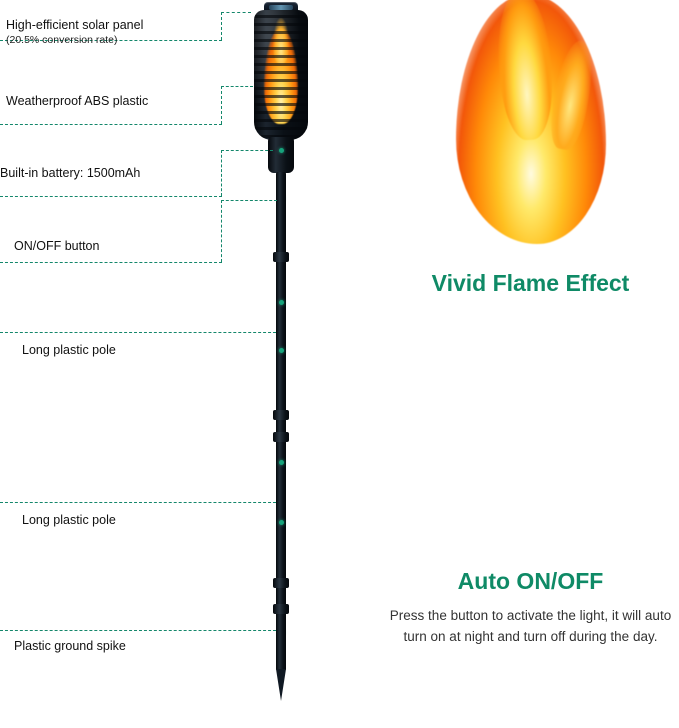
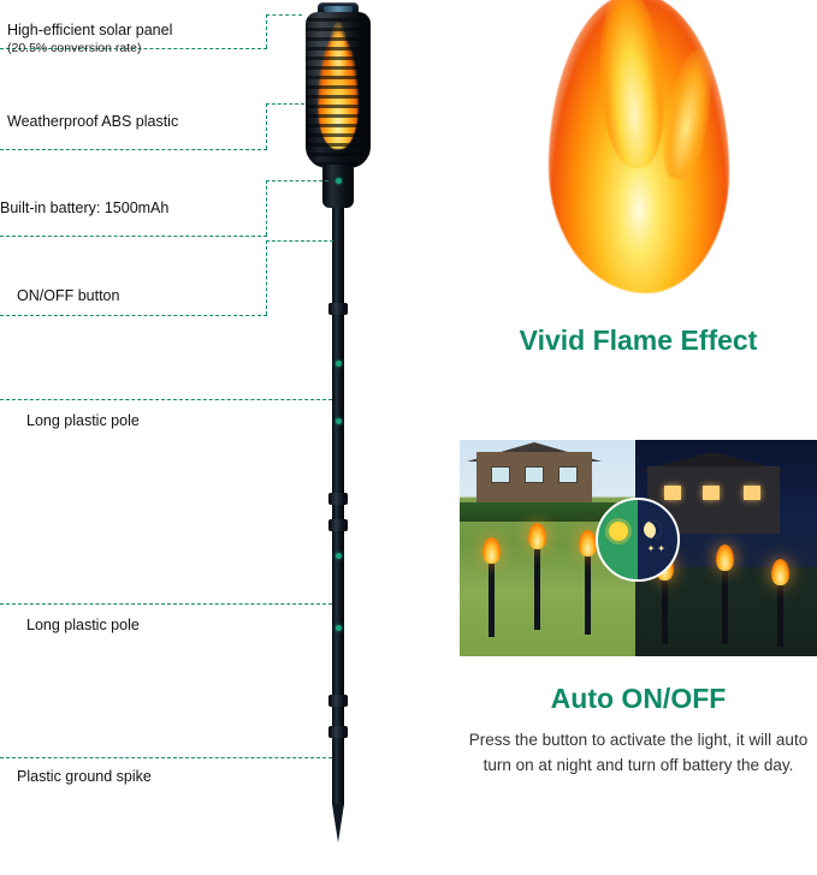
  High-efficient solar panel
  (20.5% conversion rate)
  Weatherproof ABS plastic
  Built-in battery: 1500mAh
  ON/OFF button
  Long plastic pole
  Long plastic pole
  Plastic ground spike
  Vivid Flame Effect
+ ✦✦
  Auto ON/OFF
- Press the button to activate the light, it will auto turn on at night and turn off during the day.
+ Press the button to activate the light, it will auto turn on at night and turn off battery the day.
